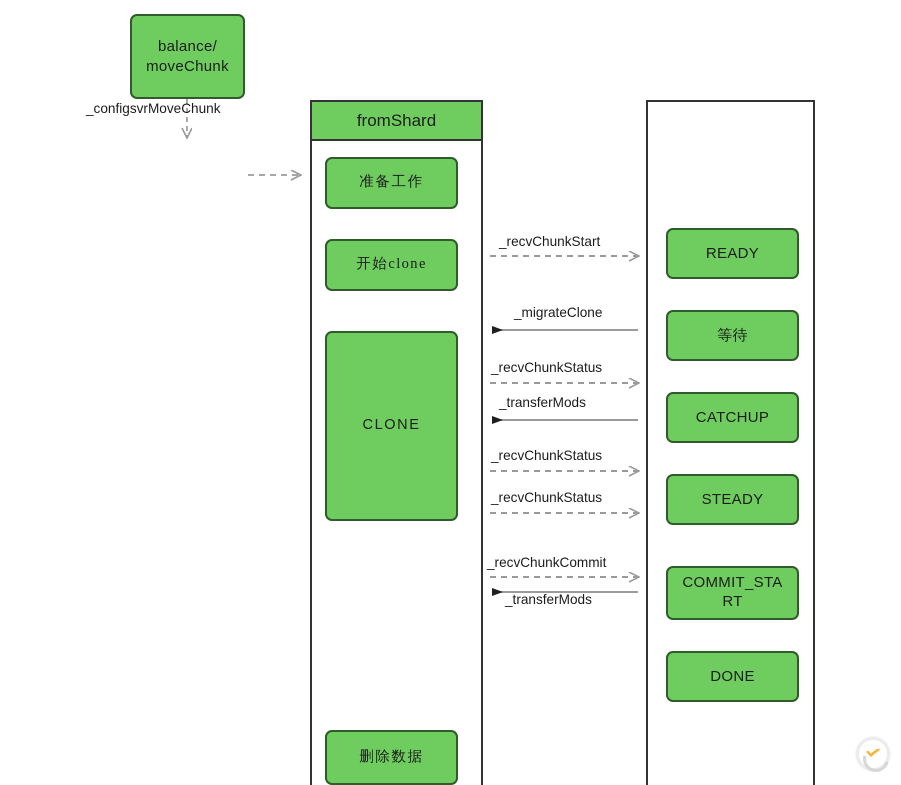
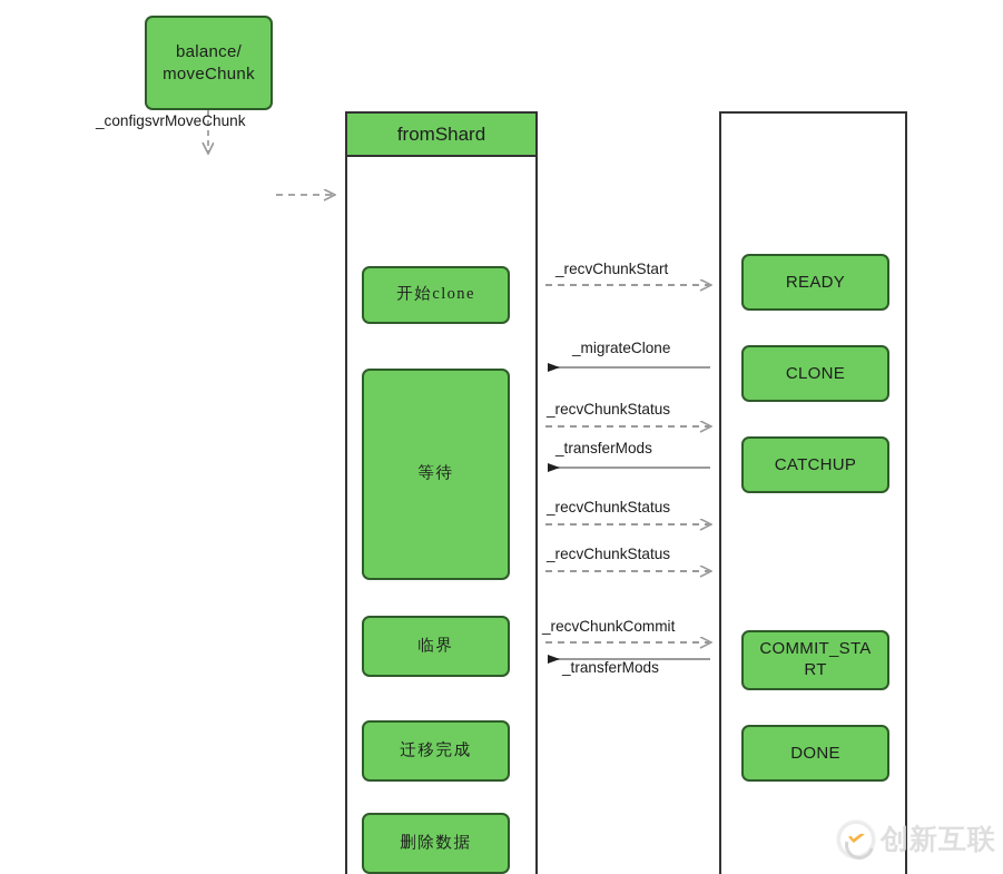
  fromShard
  balance/
  moveChunk
  _configsvrMoveChunk
- 准备工作
  开始
  clone
- CLONE
+ 等待
+ 临界
+ 迁移完成
  删除数据
  READY
- 等待
+ CLONE
  CATCHUP
- STEADY
  COMMIT_STA
  RT
  DONE
  _recvChunkStart
  _migrateClone
  _recvChunkStatus
  _transferMods
  _recvChunkStatus
  _recvChunkStatus
  _recvChunkCommit
  _transferMods
+ 创新互联
